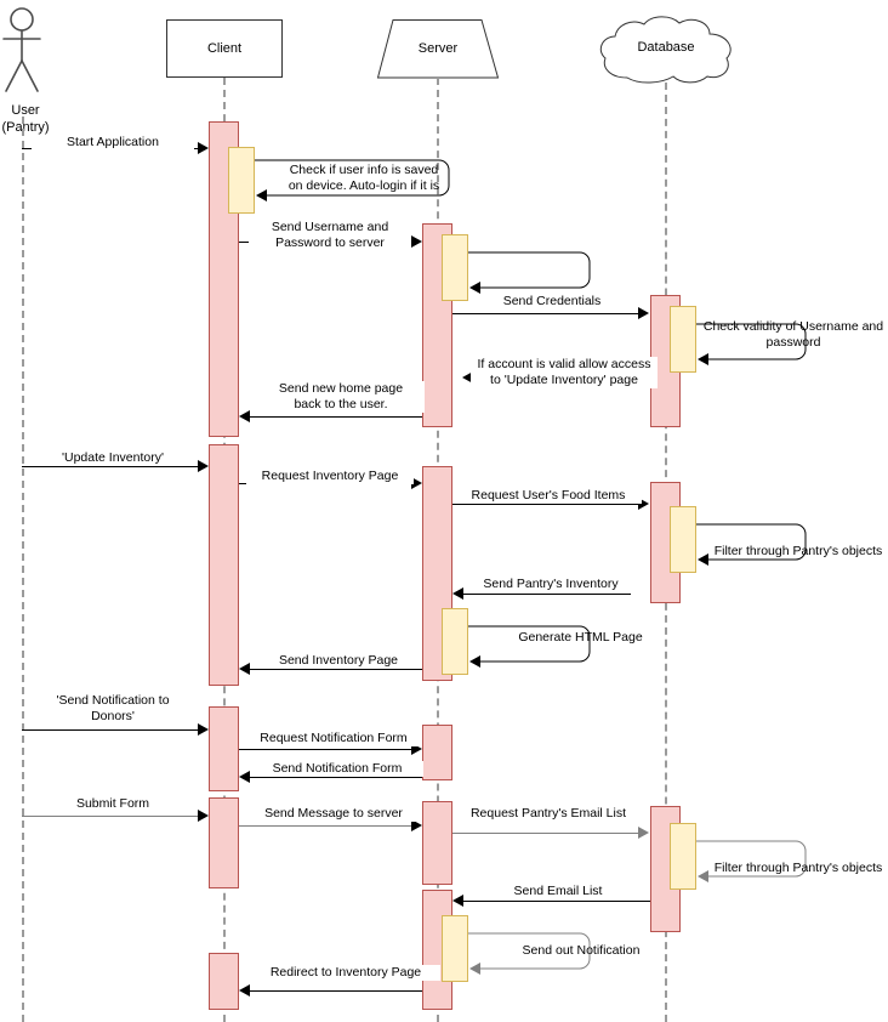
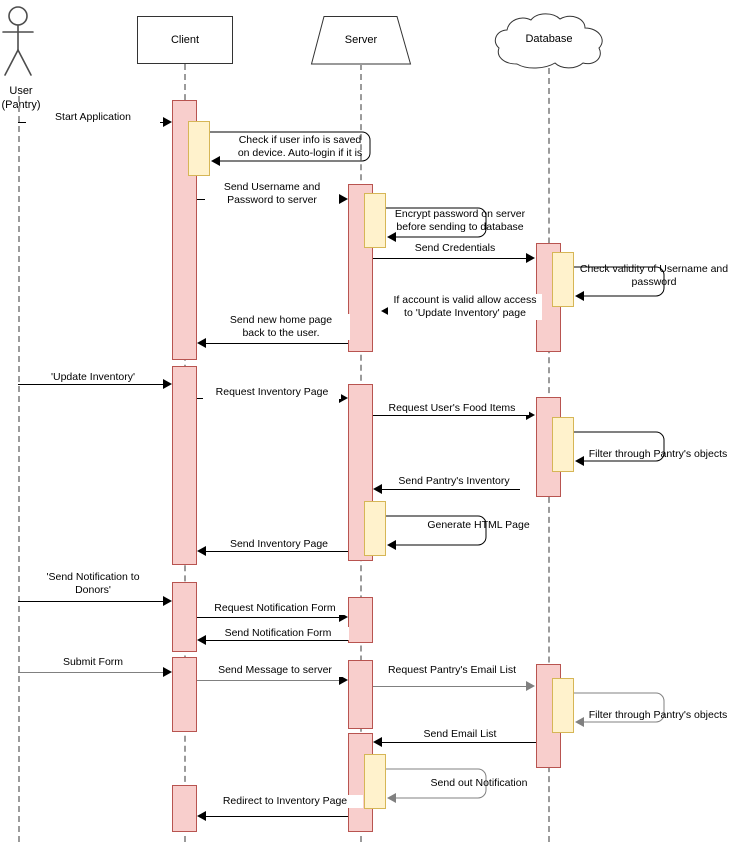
  User (Pantry)
  Client
  Server
  Database
  Start Application
  Check if user info is saved
  on device. Auto-login if it is
  Send Username and
  Password to server
+ Encrypt password on server
+ before sending to database
  Send Credentials
  Check validity of Username and
  password
  If account is valid allow access
  to 'Update Inventory' page
  Send new home page
  back to the user.
  'Update Inventory'
  Request Inventory Page
  Request User's Food Items
  Filter through Pantry's objects
  Send Pantry's Inventory
  Generate HTML Page
  Send Inventory Page
  'Send Notification to
  Donors'
  Request Notification Form
  Send Notification Form
  Submit Form
  Send Message to server
  Request Pantry's Email List
  Filter through Pantry's objects
  Send Email List
  Send out Notification
  Redirect to Inventory Page
